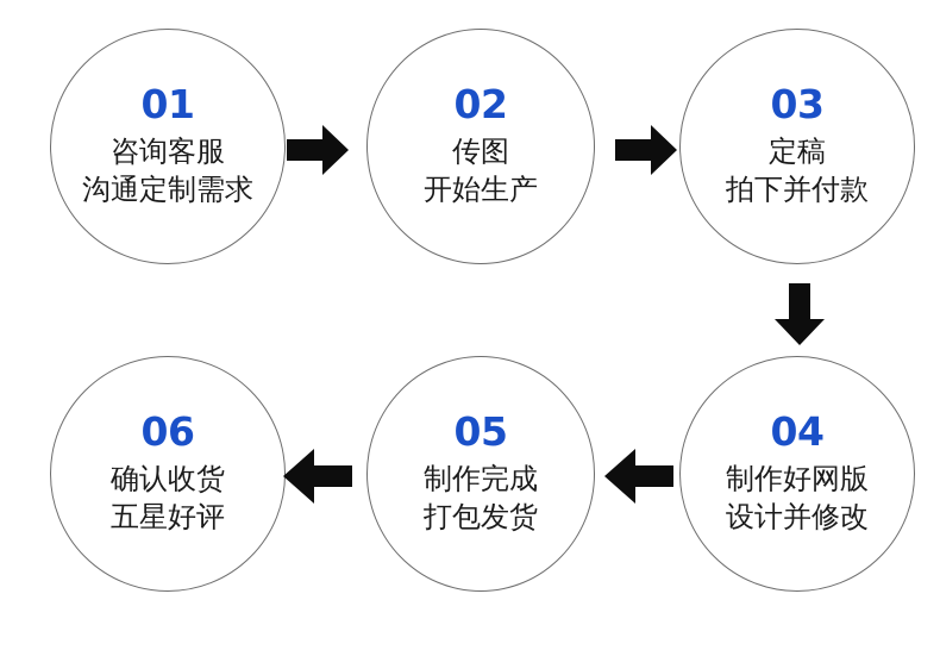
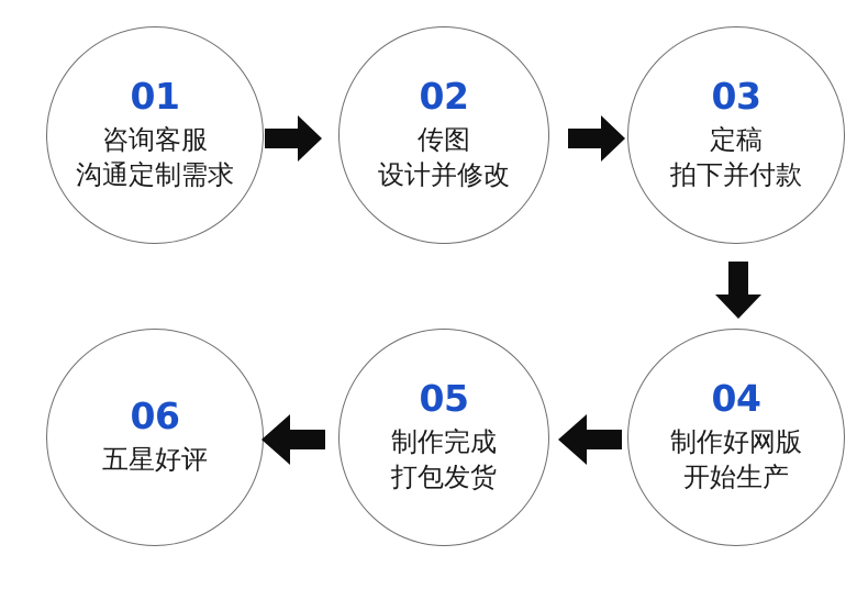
  01
  咨询客服
  沟通定制需求
  02
  传图
- 开始生产
+ 设计并修改
  03
  定稿
  拍下并付款
  04
  制作好网版
- 设计并修改
+ 开始生产
  05
  制作完成
  打包发货
  06
- 确认收货
  五星好评
